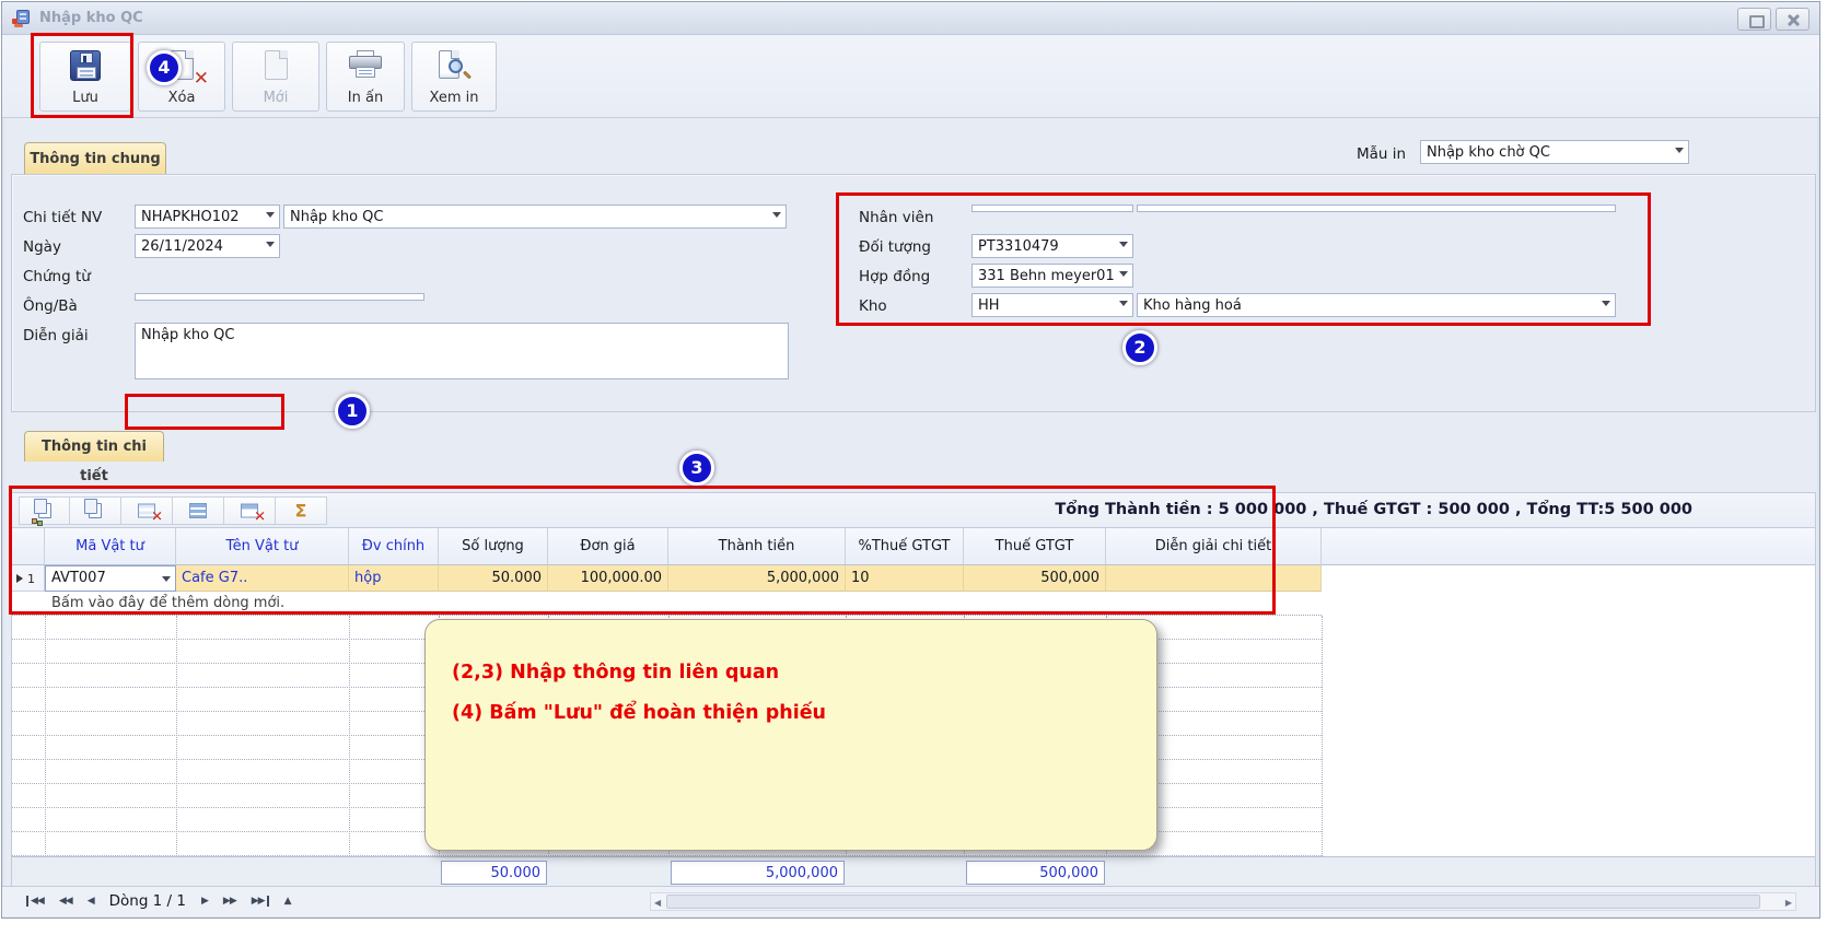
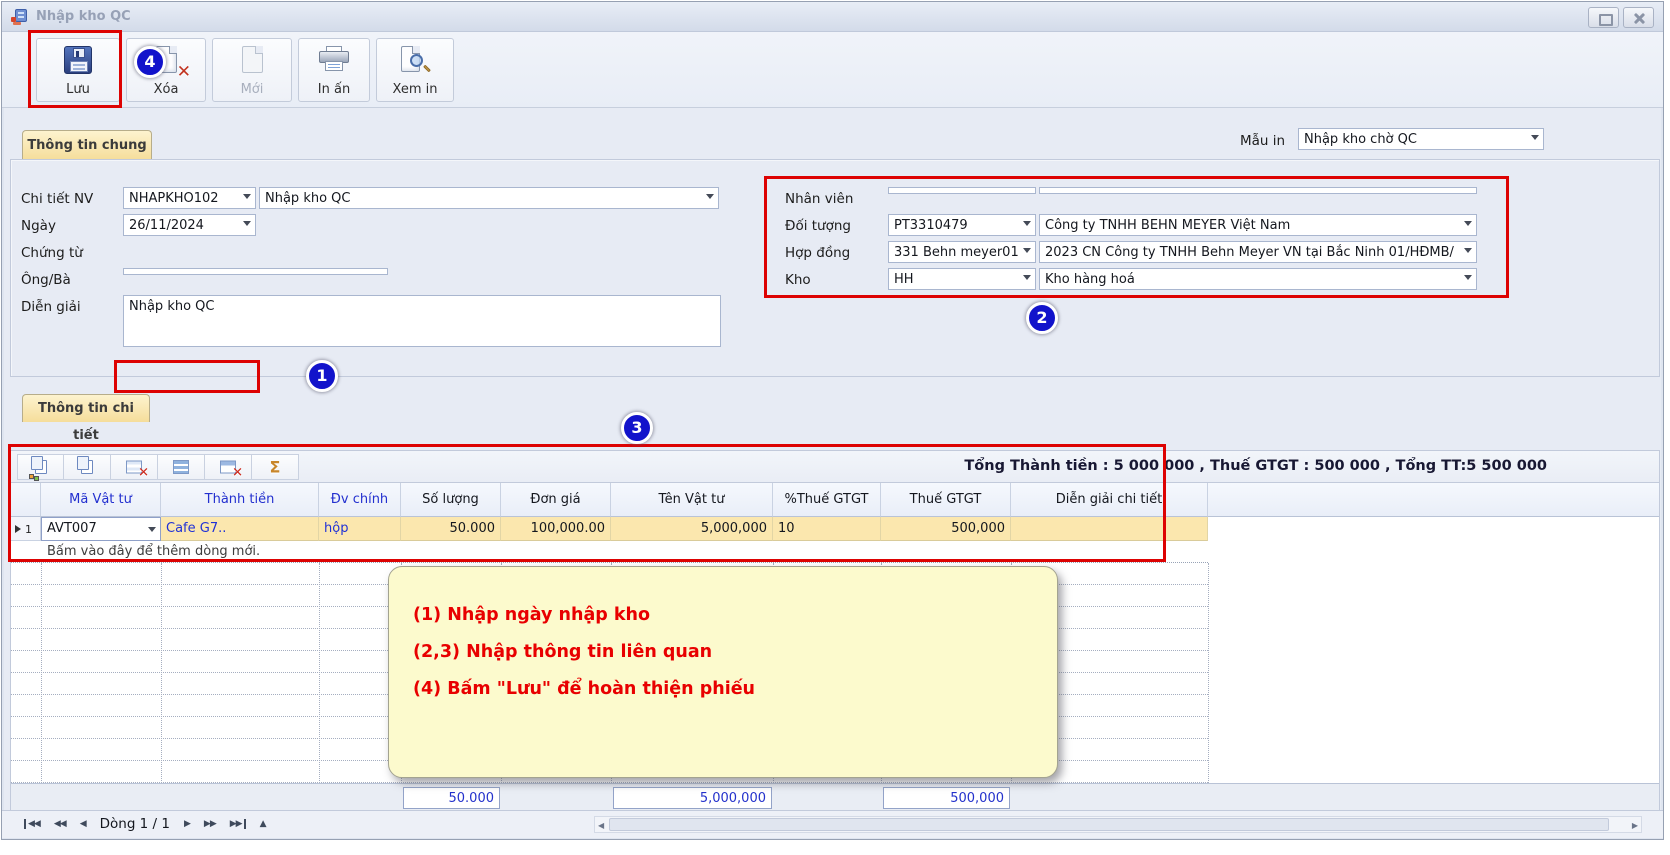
  Nhập kho QC
  Lưu
  ✕
  Xóa
  Mới
  In ấn
  Xem in
  Thông tin chung
  Mẫu in
  Nhập kho chờ QC
  Chi tiết NV
  NHAPKHO102
  Nhập kho QC
  Ngày
  26/11/2024
  Chứng từ
  Ông/Bà
  Diễn giải
  Nhập kho QC
  Nhân viên
  Đối tượng
  PT3310479
+ Công ty TNHH BEHN MEYER Việt Nam
  Hợp đồng
  331 Behn meyer01
+ 2023 CN Công ty TNHH Behn Meyer VN tại Bắc Ninh 01/HĐMB/
  Kho
  HH
  Kho hàng hoá
  Thông tin chi tiết
  ✕
  ✕
  Σ
  Tổng Thành tiền : 5 000 000 , Thuế GTGT : 500 000 , Tổng TT:5 500 000
  Mã Vật tư
- Tên Vật tư
+ Thành tiền
  Đv chính
  Số lượng
  Đơn giá
- Thành tiền
+ Tên Vật tư
  %Thuế GTGT
  Thuế GTGT
  Diễn giải chi tiết
  1
  AVT007
  Cafe G7..
  hộp
  50.000
  100,000.00
  5,000,000
  10
  500,000
  Bấm vào đây để thêm dòng mới.
  50.000
  5,000,000
  500,000
  ◀◀
  ◀◀
  ◀
  Dòng 1 / 1
  ▶
  ▶▶
  ▶▶
  ▲
  ◀
  ▶
+ (1) Nhập ngày nhập kho
  (2,3) Nhập thông tin liên quan
  (4) Bấm "Lưu" để hoàn thiện phiếu
  1
  2
  3
  4
